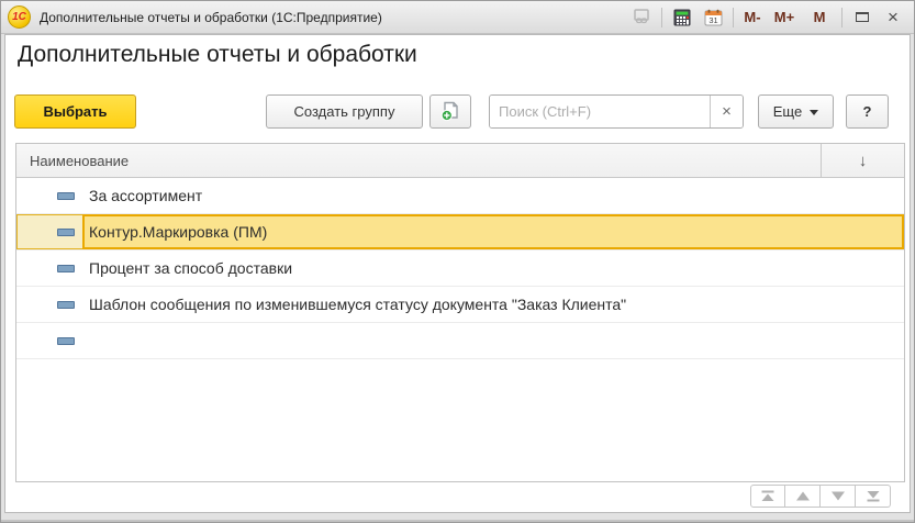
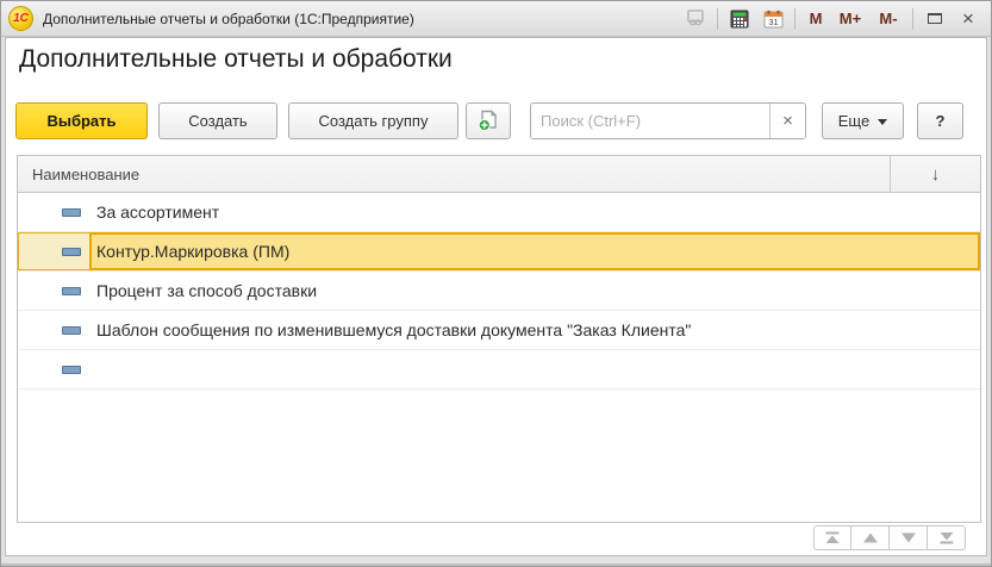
  1С
  Дополнительные отчеты и обработки (1С:Предприятие)
  31
- M-
+ M
  M+
- M
+ M-
  ×
  Дополнительные отчеты и обработки
  Выбрать
+ Создать
  Создать группу
  Поиск (Ctrl+F)
  ×
  Еще
  ?
  Наименование
  ↓
  За ассортимент
  Контур.Маркировка (ПМ)
  Процент за способ доставки
- Шаблон сообщения по изменившемуся статусу документа "Заказ Клиента"
+ Шаблон сообщения по изменившемуся доставки документа "Заказ Клиента"
